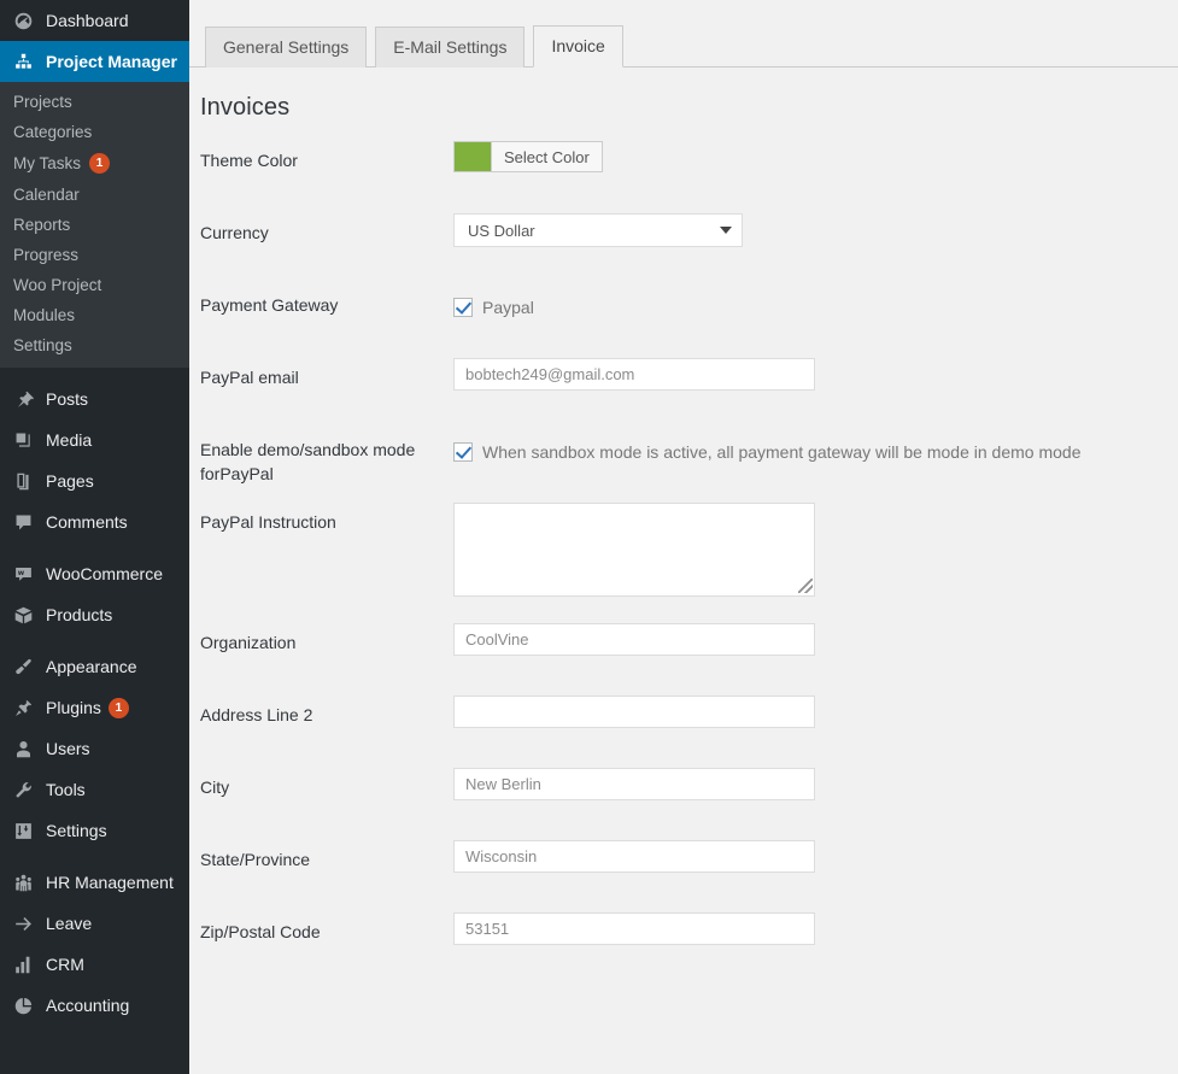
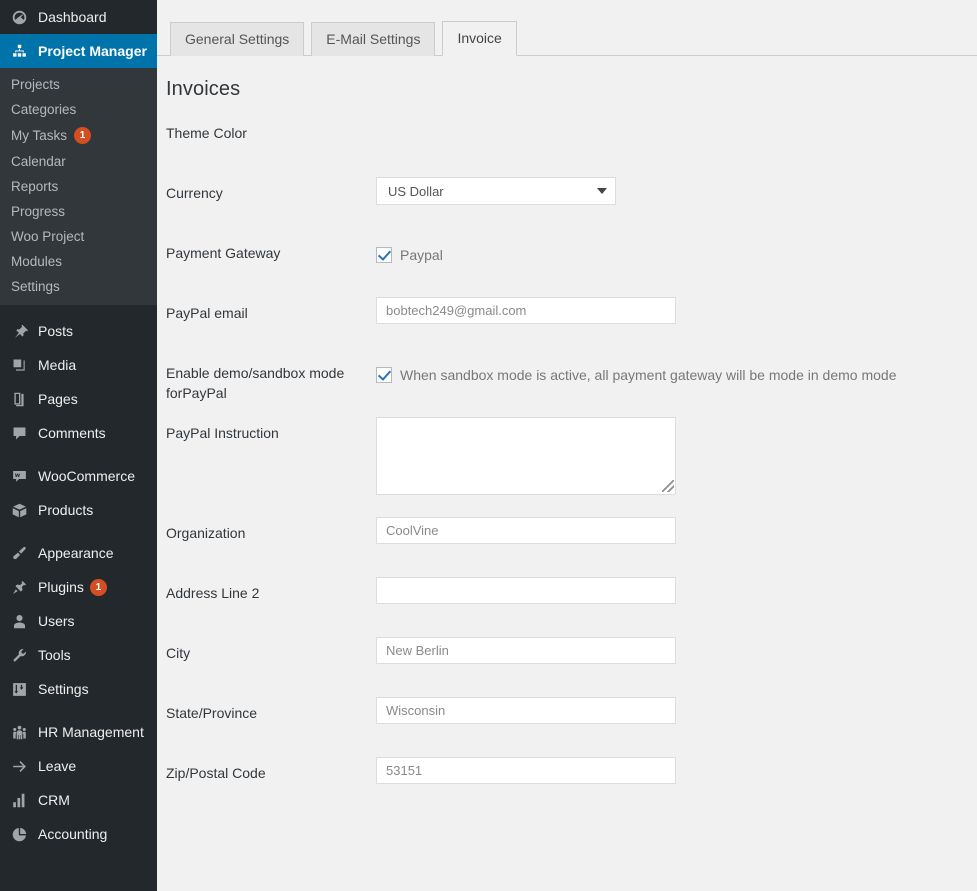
  Dashboard
  Project Manager
  Projects
  Categories
  My Tasks
  1
  Calendar
  Reports
  Progress
  Woo Project
  Modules
  Settings
  Posts
  Media
  Pages
  Comments
  WooCommerce
  Products
  Appearance
  Plugins
  1
  Users
  Tools
  Settings
  HR Management
  Leave
  CRM
  Accounting
  General Settings
  E-Mail Settings
  Invoice
  Invoices
  Theme Color
- Select Color
  Currency
  US Dollar
  Payment Gateway
  Paypal
  PayPal email
  bobtech249@gmail.com
  Enable demo/sandbox mode forPayPal
  When sandbox mode is active, all payment gateway will be mode in demo mode
  PayPal Instruction
  Organization
  CoolVine
  Address Line 2
  City
  New Berlin
  State/Province
  Wisconsin
  Zip/Postal Code
  53151
